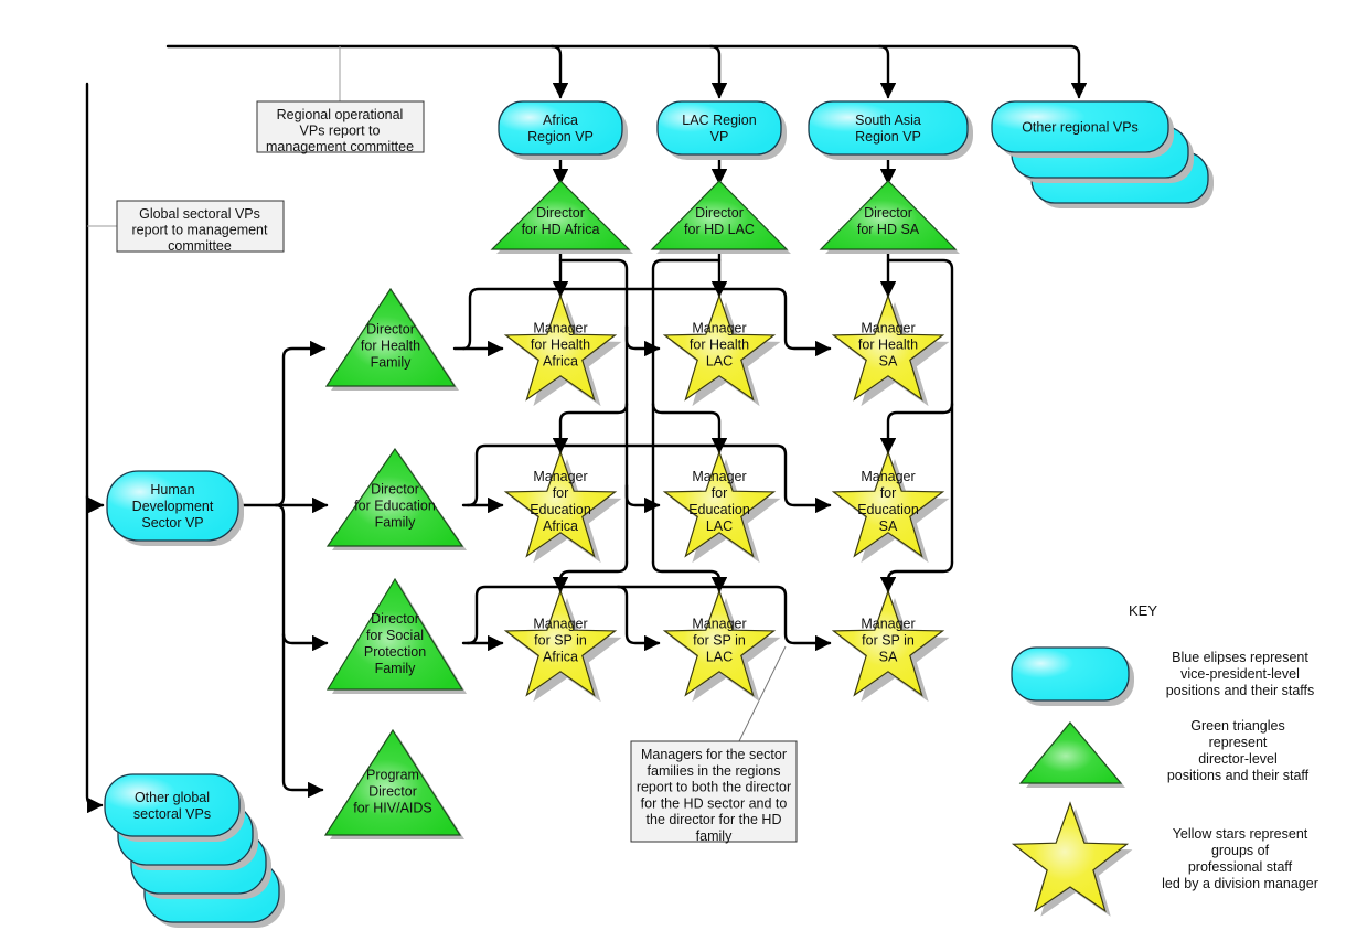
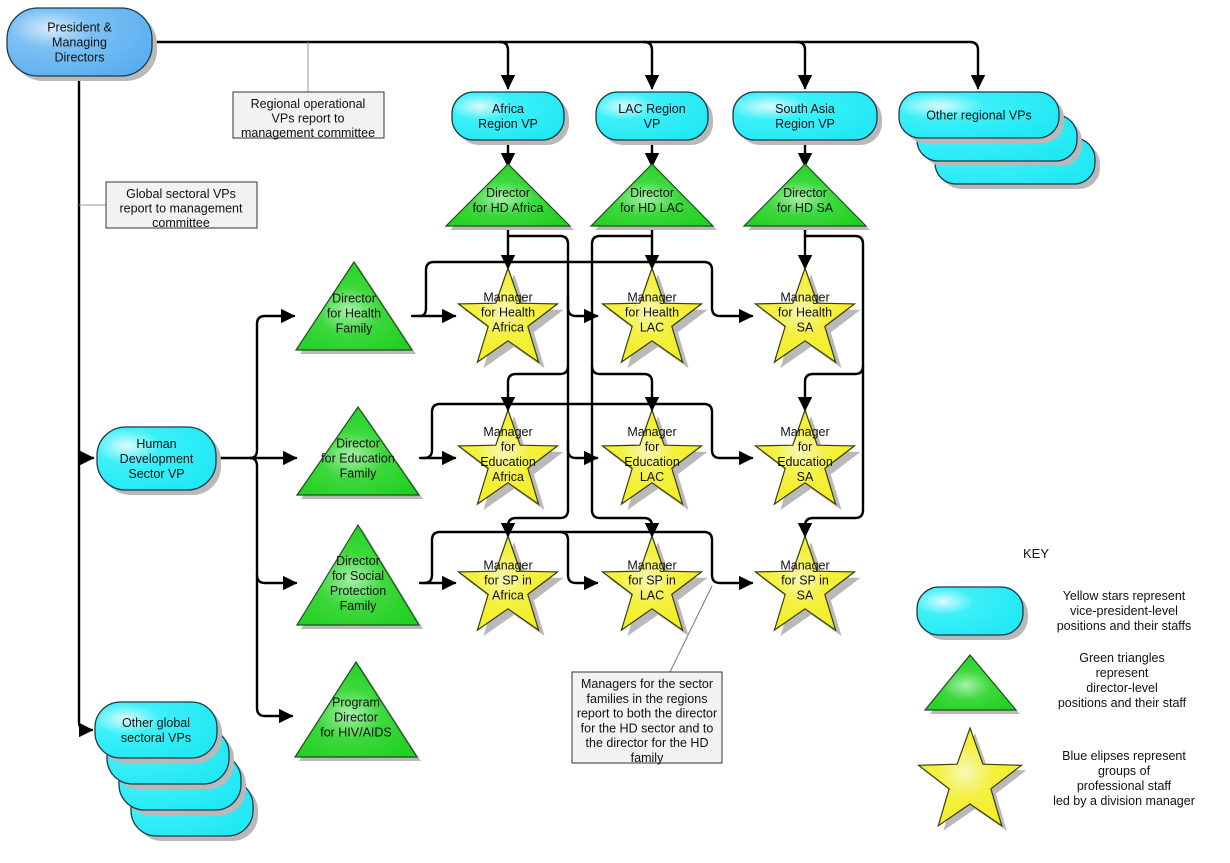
  Regional operational VPs report to management committee
  Global sectoral VPs report to management committee
  Managers for the sector families in the regions report to both the director for the HD sector and to the director for the HD family
+ President & Managing Directors
  Africa Region VP
  LAC Region VP
  South Asia Region VP
  Other regional VPs
  Human Development Sector VP
  Other global sectoral VPs
  Director for HD Africa
  Director for HD LAC
  Director for HD SA
  Director for Health Family
  Director for Education Family
  Director for Social Protection Family
  Program Director for HIV/AIDS
  Manager for Health Africa
  Manager for Health LAC
  Manager for Health SA
  Manager for Education Africa
  Manager for Education LAC
  Manager for Education SA
  Manager for SP in Africa
  Manager for SP in LAC
  Manager for SP in SA
  KEY
- Blue elipses represent vice-president-level positions and their staffs
+ Yellow stars represent vice-president-level positions and their staffs
  Green triangles represent director-level positions and their staff
- Yellow stars represent groups of professional staff led by a division manager
+ Blue elipses represent groups of professional staff led by a division manager
